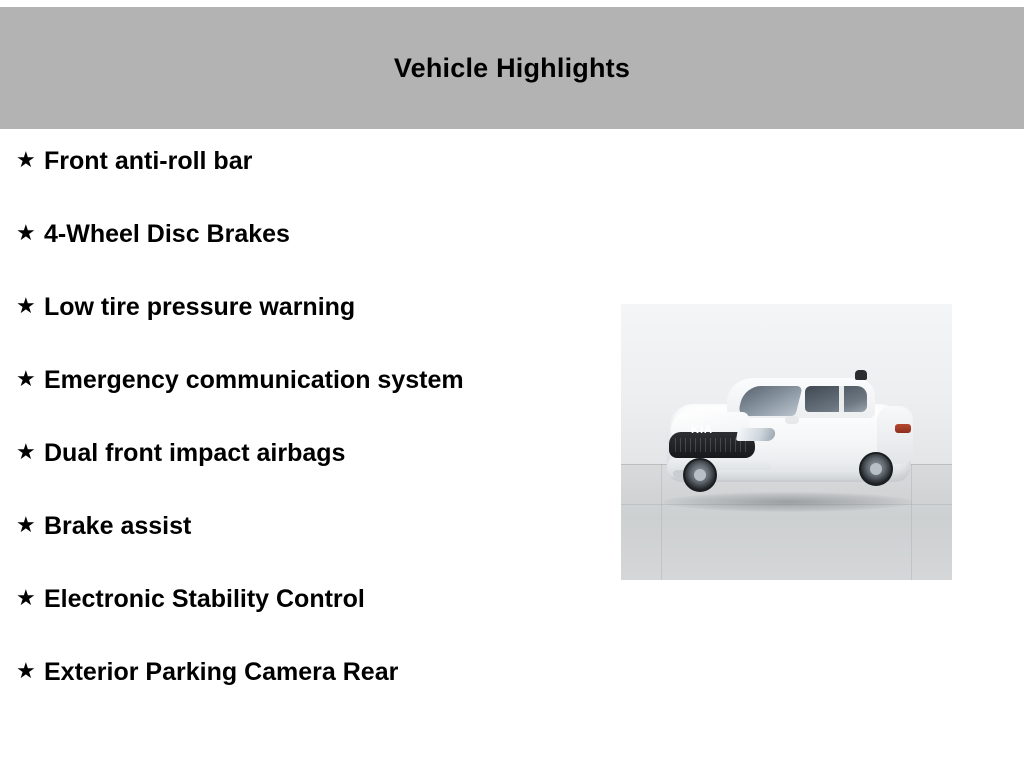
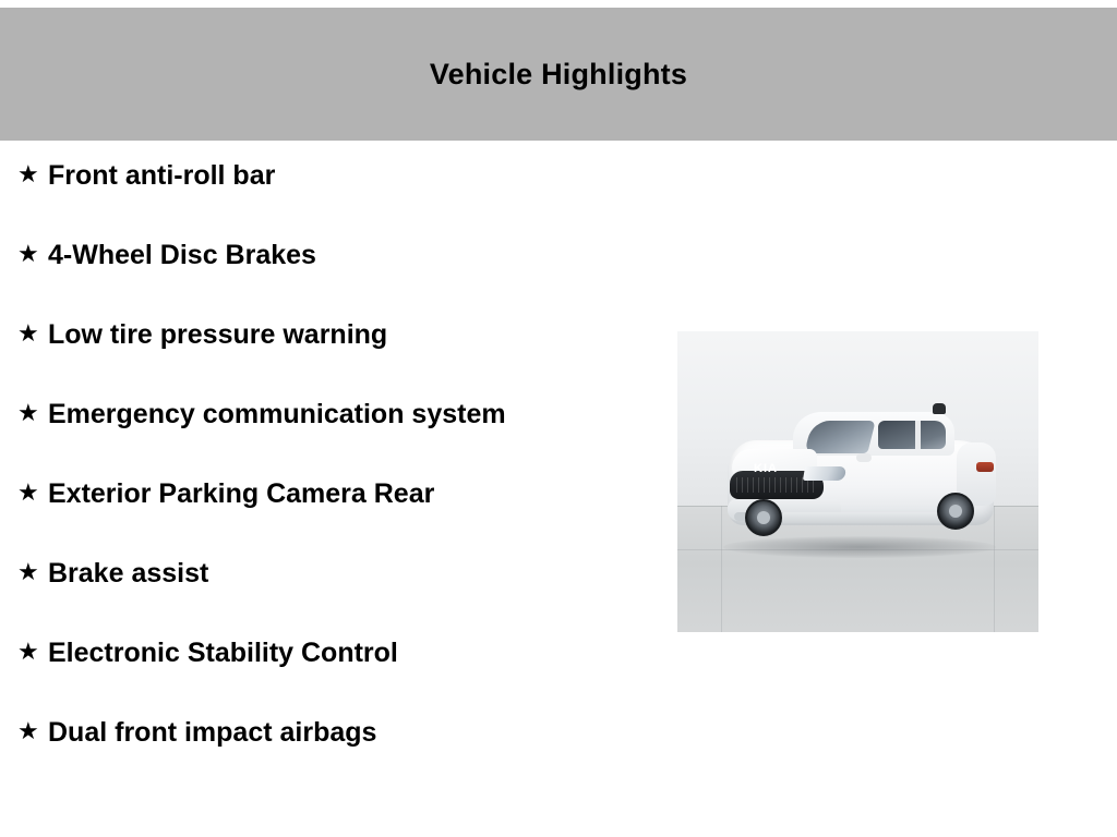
  Vehicle Highlights
  ★
  Front anti-roll bar
  ★
  4-Wheel Disc Brakes
  ★
  Low tire pressure warning
  ★
  Emergency communication system
  ★
- Dual front impact airbags
+ Exterior Parking Camera Rear
  ★
  Brake assist
  ★
  Electronic Stability Control
  ★
- Exterior Parking Camera Rear
+ Dual front impact airbags
  KIA
